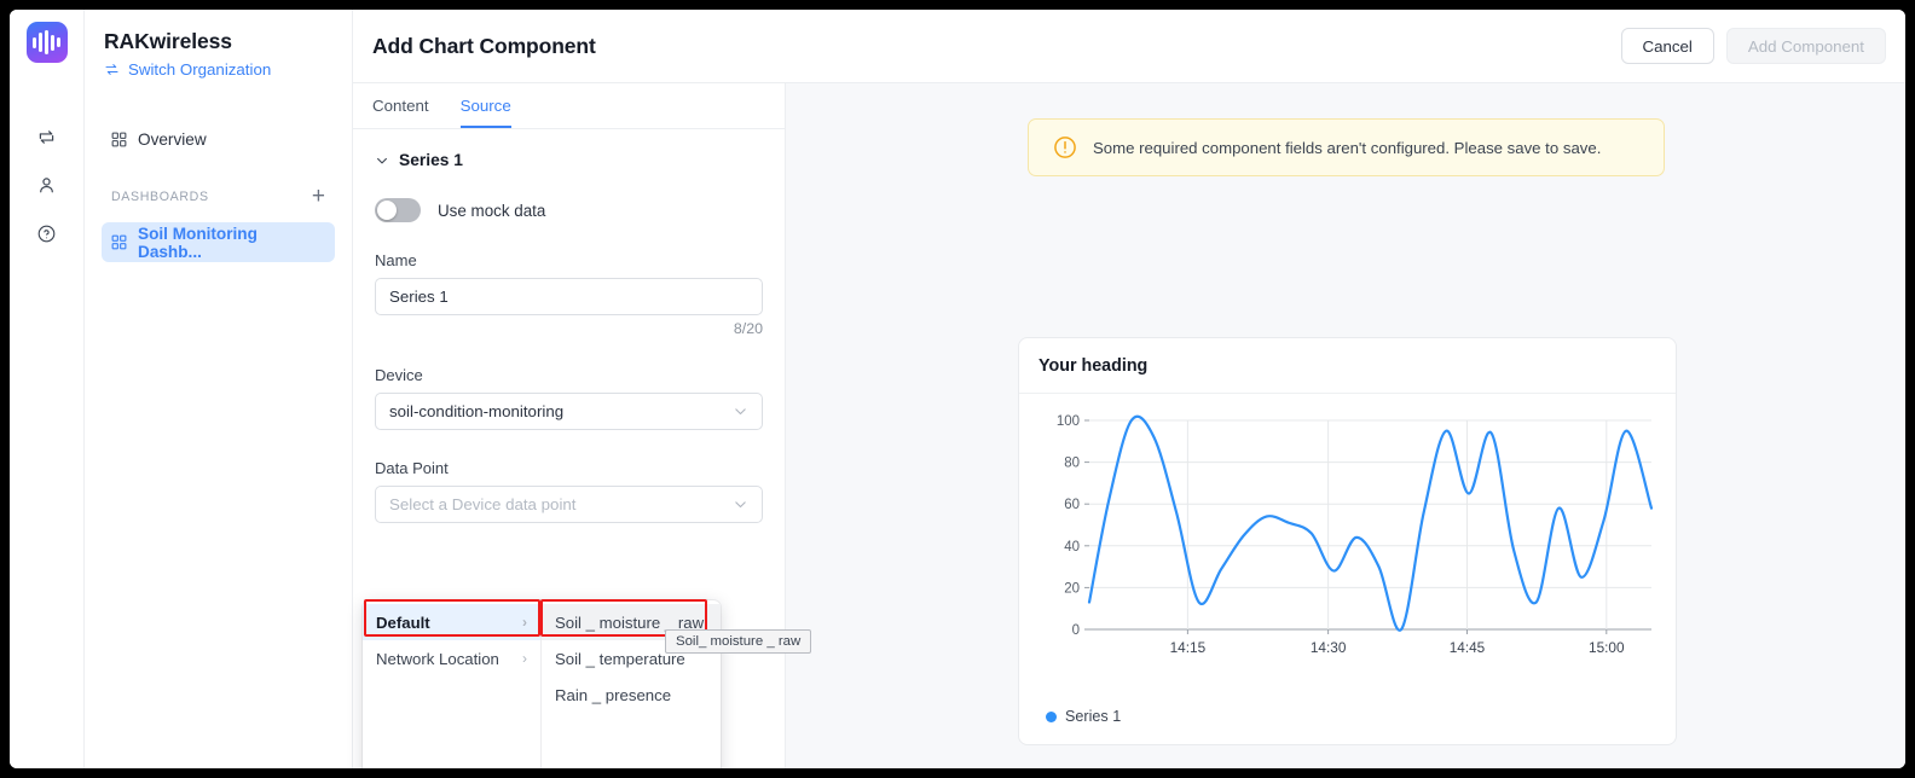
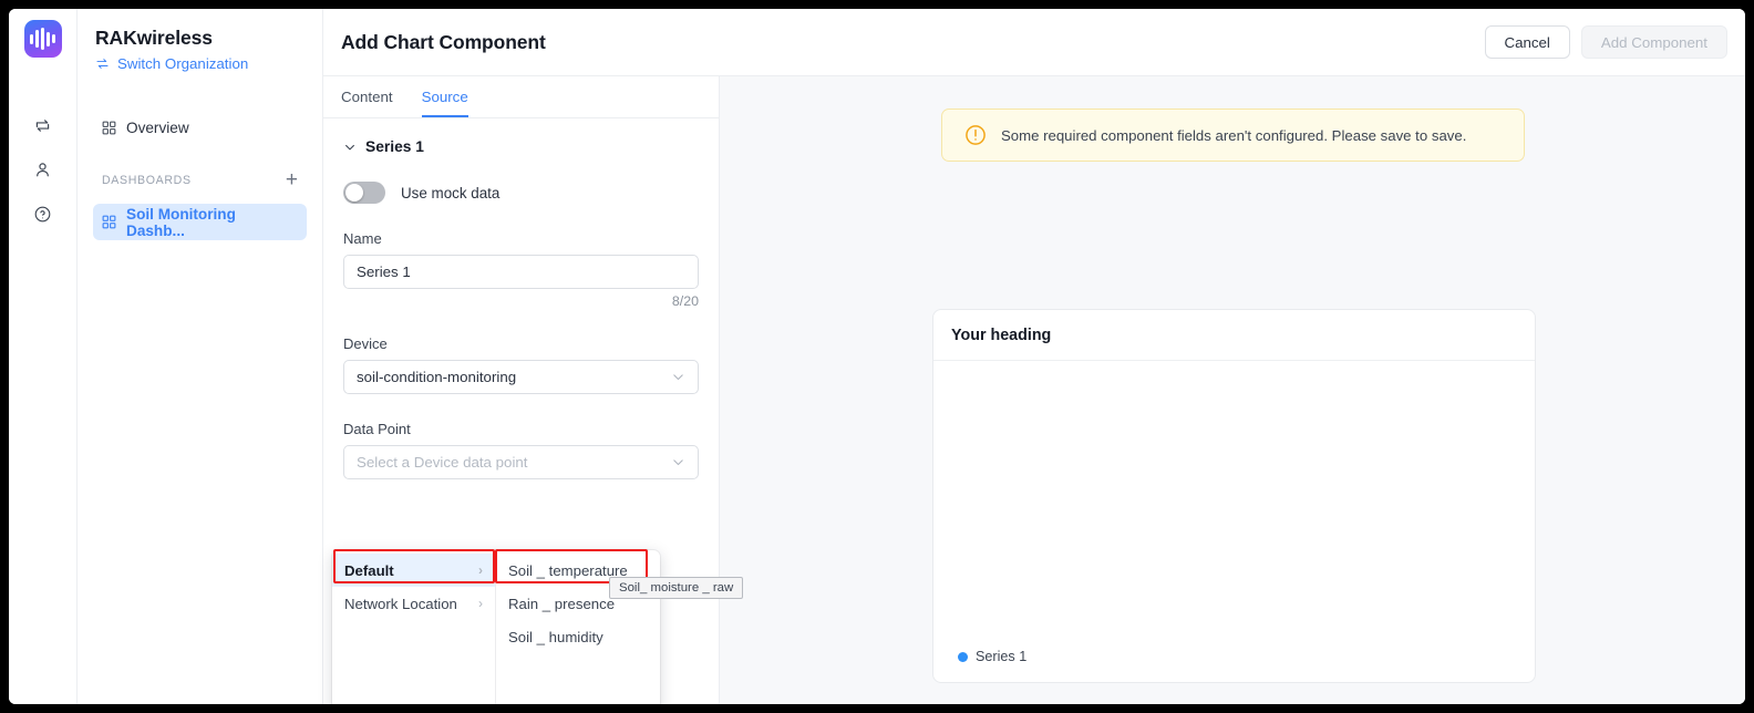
  RAKwireless
  Switch Organization
  Overview
  DASHBOARDS
  +
  Soil Monitoring Dashb...
  Add Chart Component
  Cancel
  Add Component
  Content
  Source
  Series 1
  Use mock data
  Name
  Series 1
  8/20
  Device
  soil-condition-monitoring
  Data Point
  Select a Device data point
  Default
  ›
  Network Location
  ›
- Soil _ moisture _ raw
  Soil _ temperature
  Rain _ presence
+ Soil _ humidity
  Soil_ moisture _ raw
  Some required component fields aren't configured. Please save to save.
  Your heading
- 0
- 20
- 40
- 60
- 80
- 100
- 14:15
- 14:30
- 14:45
- 15:00
  Series 1
